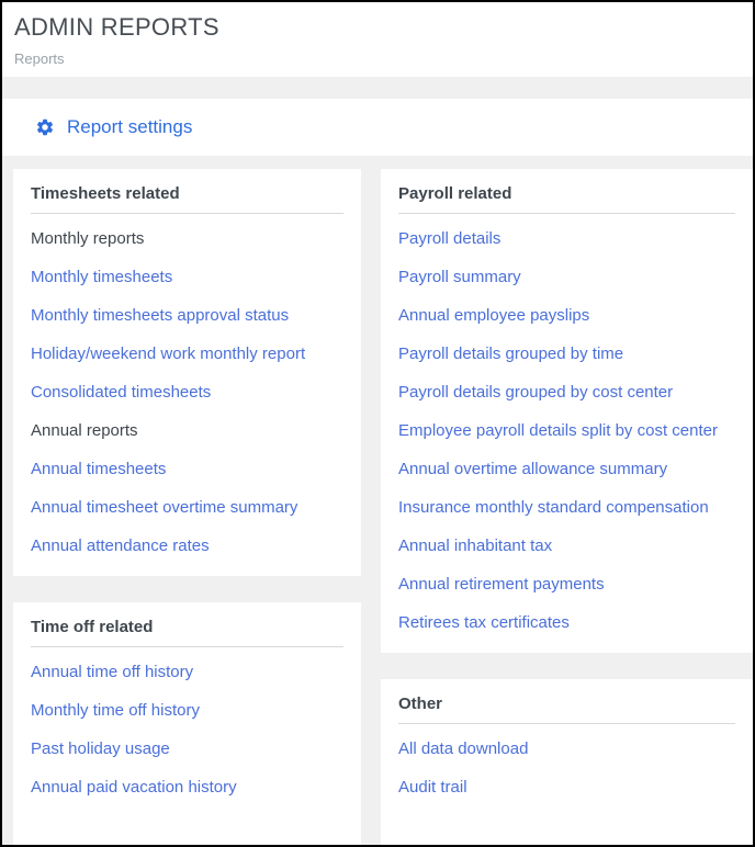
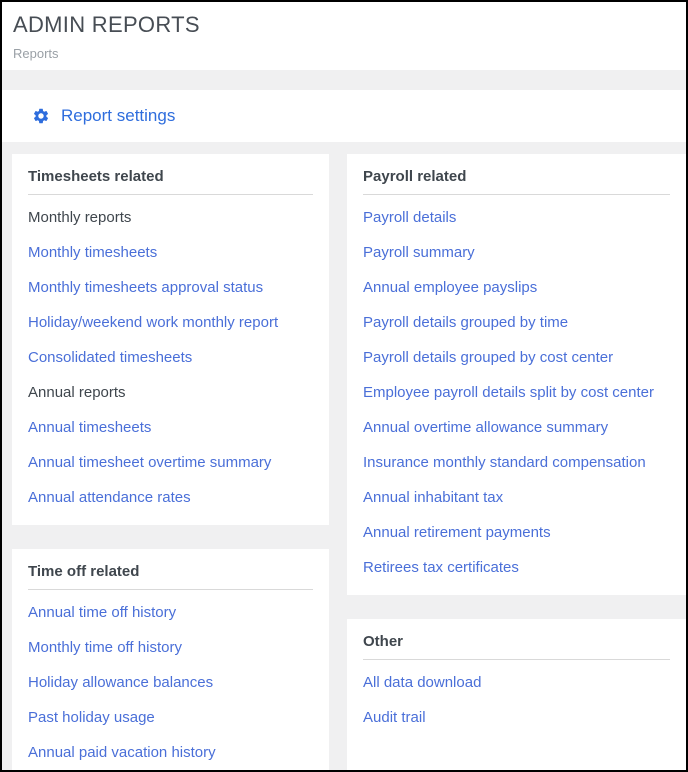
  ADMIN REPORTS
  Reports
  Report settings
  Timesheets related
  Monthly reports
  Monthly timesheets
  Monthly timesheets approval status
  Holiday/weekend work monthly report
  Consolidated timesheets
  Annual reports
  Annual timesheets
  Annual timesheet overtime summary
  Annual attendance rates
  Time off related
  Annual time off history
  Monthly time off history
+ Holiday allowance balances
  Past holiday usage
  Annual paid vacation history
  Payroll related
  Payroll details
  Payroll summary
  Annual employee payslips
  Payroll details grouped by time
  Payroll details grouped by cost center
  Employee payroll details split by cost center
  Annual overtime allowance summary
  Insurance monthly standard compensation
  Annual inhabitant tax
  Annual retirement payments
  Retirees tax certificates
  Other
  All data download
  Audit trail
